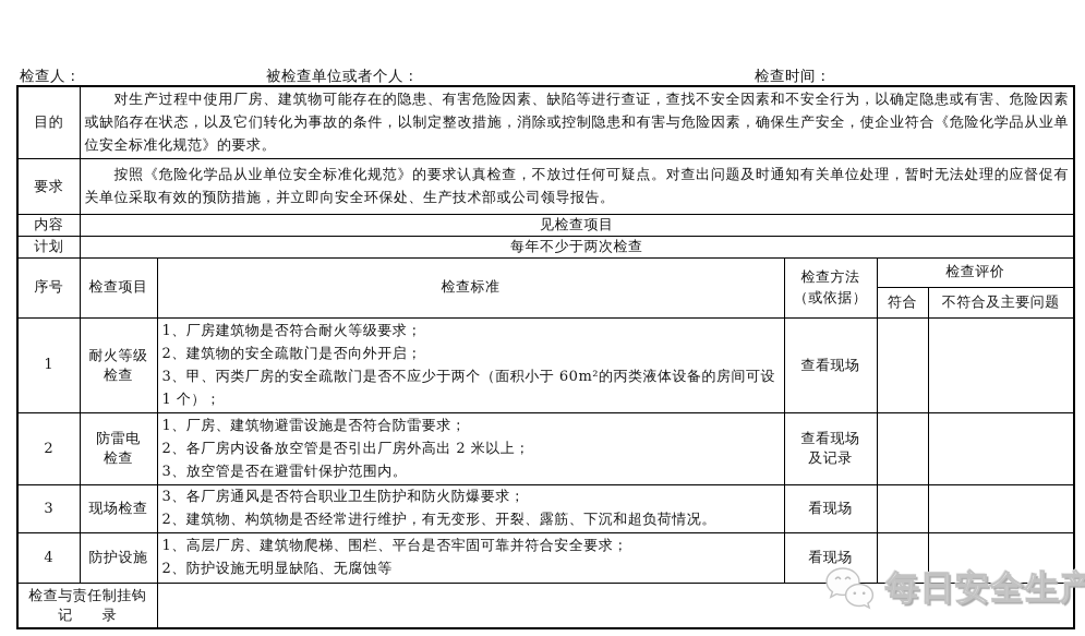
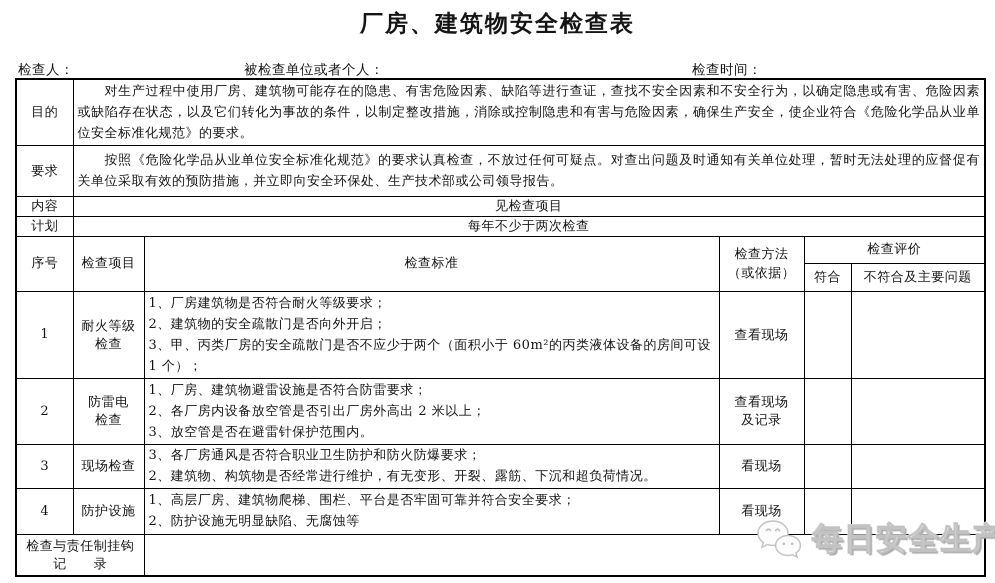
+ 厂房、建筑物安全检查表
  检查人：
  被检查单位或者个人：
  检查时间：
  目的	对生产过程中使用厂房、建筑物可能存在的隐患、有害危险因素、缺陷等进行查证，查找不安全因素和不安全行为，以确定隐患或有害、危险因素或缺陷存在状态，以及它们转化为事故的条件，以制定整改措施，消除或控制隐患和有害与危险因素，确保生产安全，使企业符合《危险化学品从业单位安全标准化规范》的要求。
  要求	按照《危险化学品从业单位安全标准化规范》的要求认真检查，不放过任何可疑点。对查出问题及时通知有关单位处理，暂时无法处理的应督促有关单位采取有效的预防措施，并立即向安全环保处、生产技术部或公司领导报告。
  内容	见检查项目
  计划	每年不少于两次检查
  序号	检查项目	检查标准	检查方法 （或依据）	检查评价
  符合	不符合及主要问题
  1	耐火等级 检查	1、厂房建筑物是否符合耐火等级要求； 2、建筑物的安全疏散门是否向外开启； 3、甲、丙类厂房的安全疏散门是否不应少于两个（面积小于 60m²的丙类液体设备的房间可设 1 个）；	查看现场
  2	防雷电 检查	1、厂房、建筑物避雷设施是否符合防雷要求； 2、各厂房内设备放空管是否引出厂房外高出 2 米以上； 3、放空管是否在避雷针保护范围内。	查看现场 及记录
  3	现场检查	3、各厂房通风是否符合职业卫生防护和防火防爆要求； 2、建筑物、构筑物是否经常进行维护，有无变形、开裂、露筋、下沉和超负荷情况。	看现场
  4	防护设施	1、高层厂房、建筑物爬梯、围栏、平台是否牢固可靠并符合安全要求； 2、防护设施无明显缺陷、无腐蚀等	看现场
  检查与责任制挂钩 记 录
  每日安全生产
